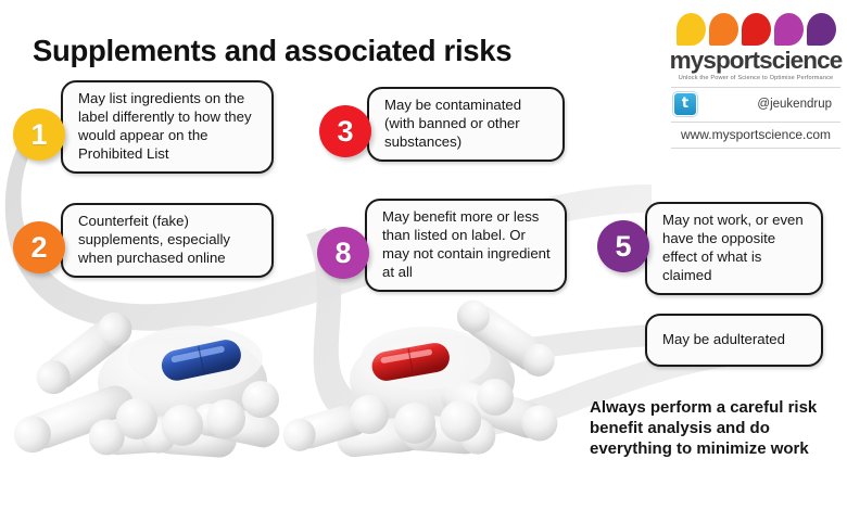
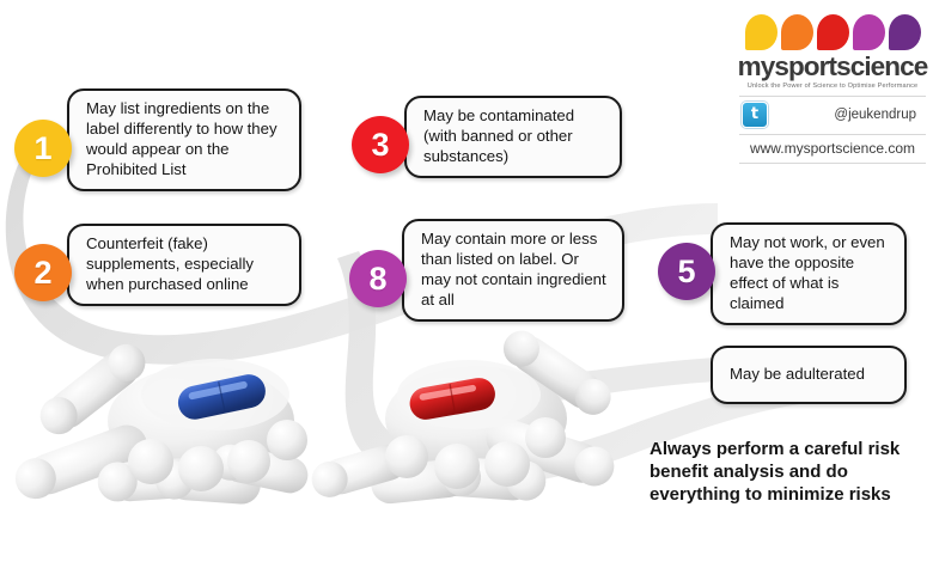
- Supplements and associated risks
  mysportscience
  t
  @jeukendrup
  www.mysportscience.com
  1
  May list ingredients on the label differently to how they would appear on the Prohibited List
  2
  Counterfeit (fake) supplements, especially when purchased online
  3
  May be contaminated (with banned or other substances)
  8
- May benefit more or less than listed on label. Or may not contain ingredient at all
+ May contain more or less than listed on label. Or may not contain ingredient at all
  5
  May not work, or even have the opposite effect of what is claimed
  May be adulterated
- Always perform a careful risk benefit analysis and do everything to minimize work
+ Always perform a careful risk benefit analysis and do everything to minimize risks
